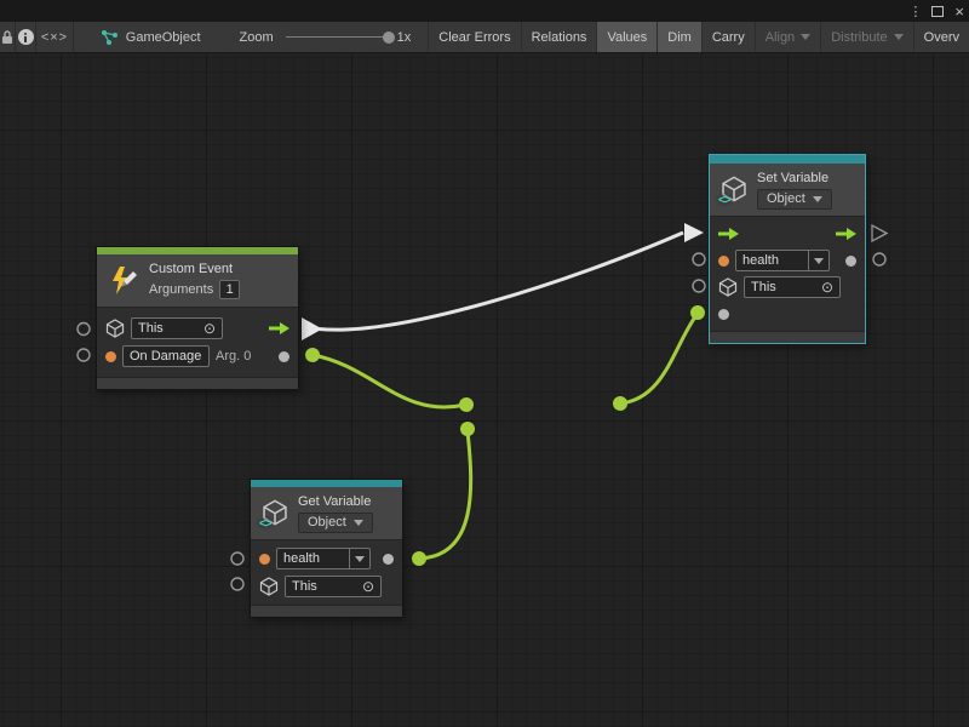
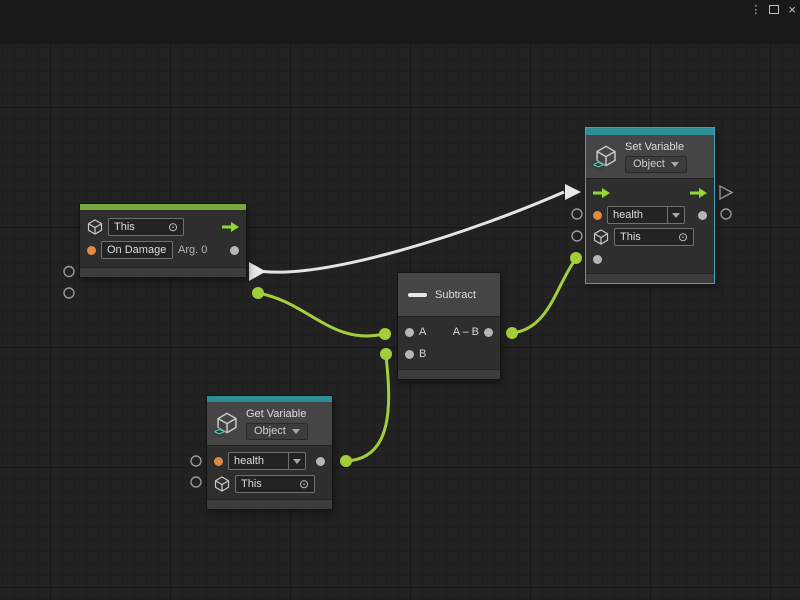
  ⋮
  ×
- <×>
- GameObject
- Zoom
- 1x
- Clear Errors
- Relations
- Values
- Dim
- Carry
- Align
- Distribute
- Overv
- Custom Event
- Arguments
- 1
  This
  ⊙
  On Damage
  Arg. 0
+ Subtract
+ A
+ A – B
+ B
  <>
  Get Variable
  Object
  health
  This
  ⊙
  <>
  Set Variable
  Object
  health
  This
  ⊙
